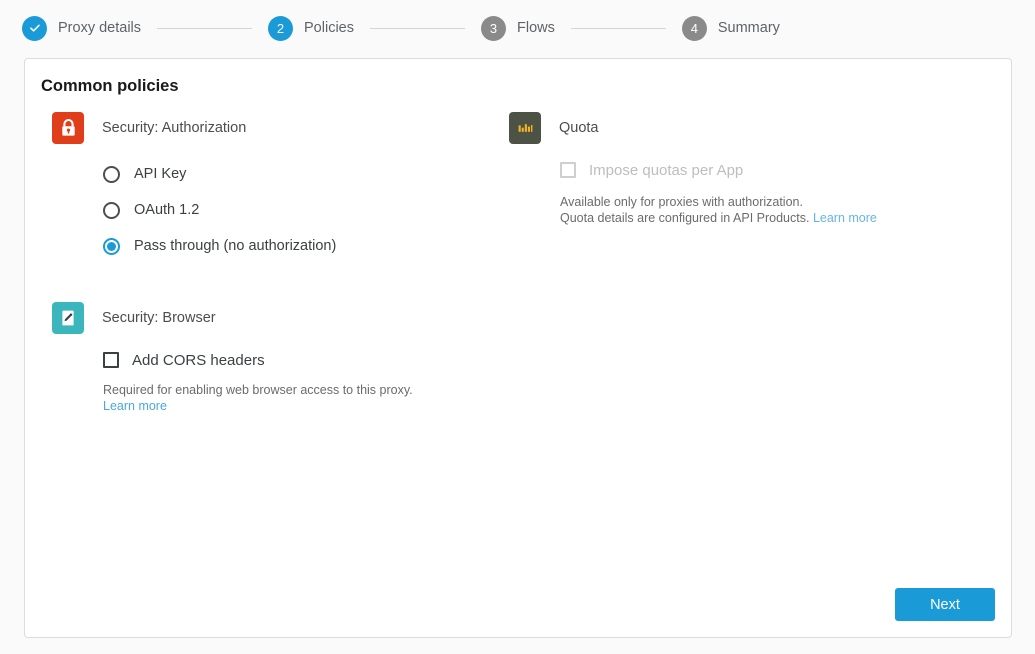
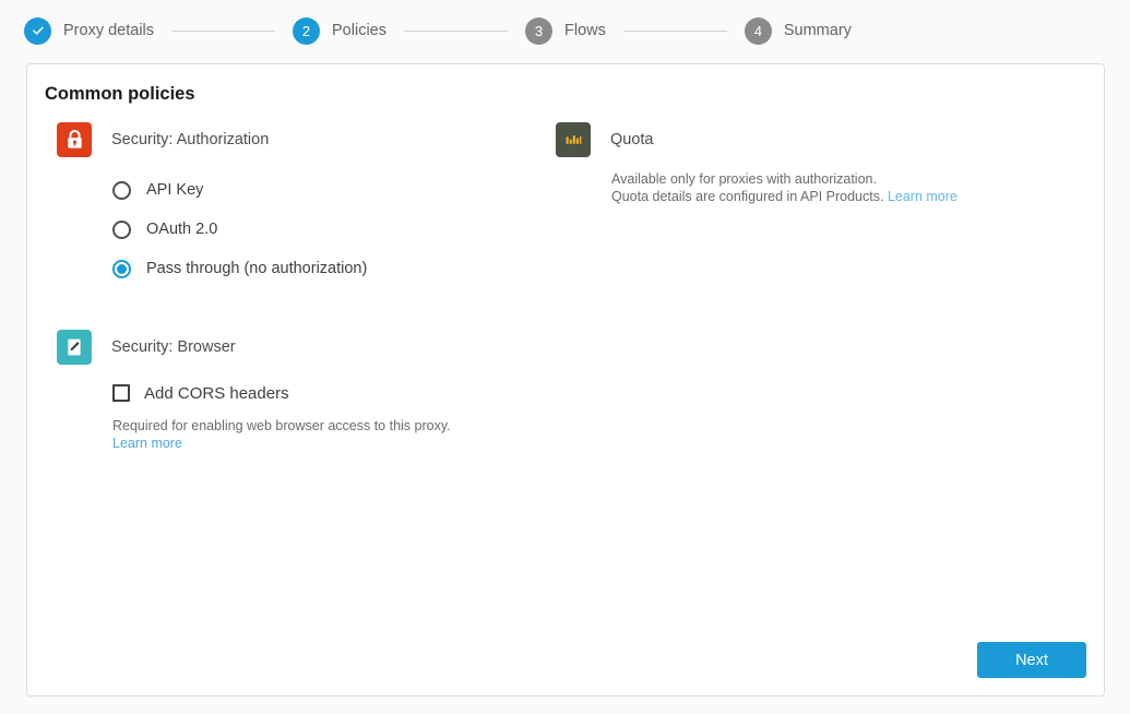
  Proxy details
  2
  Policies
  3
  Flows
  4
  Summary
  Common policies
  Security: Authorization
  API Key
- OAuth 1.2
+ OAuth 2.0
  Pass through (no authorization)
  Security: Browser
  Add CORS headers
  Required for enabling web browser access to this proxy.
  Learn more
  Quota
- Impose quotas per App
  Available only for proxies with authorization.
  Quota details are configured in API Products. Learn more
  Next
